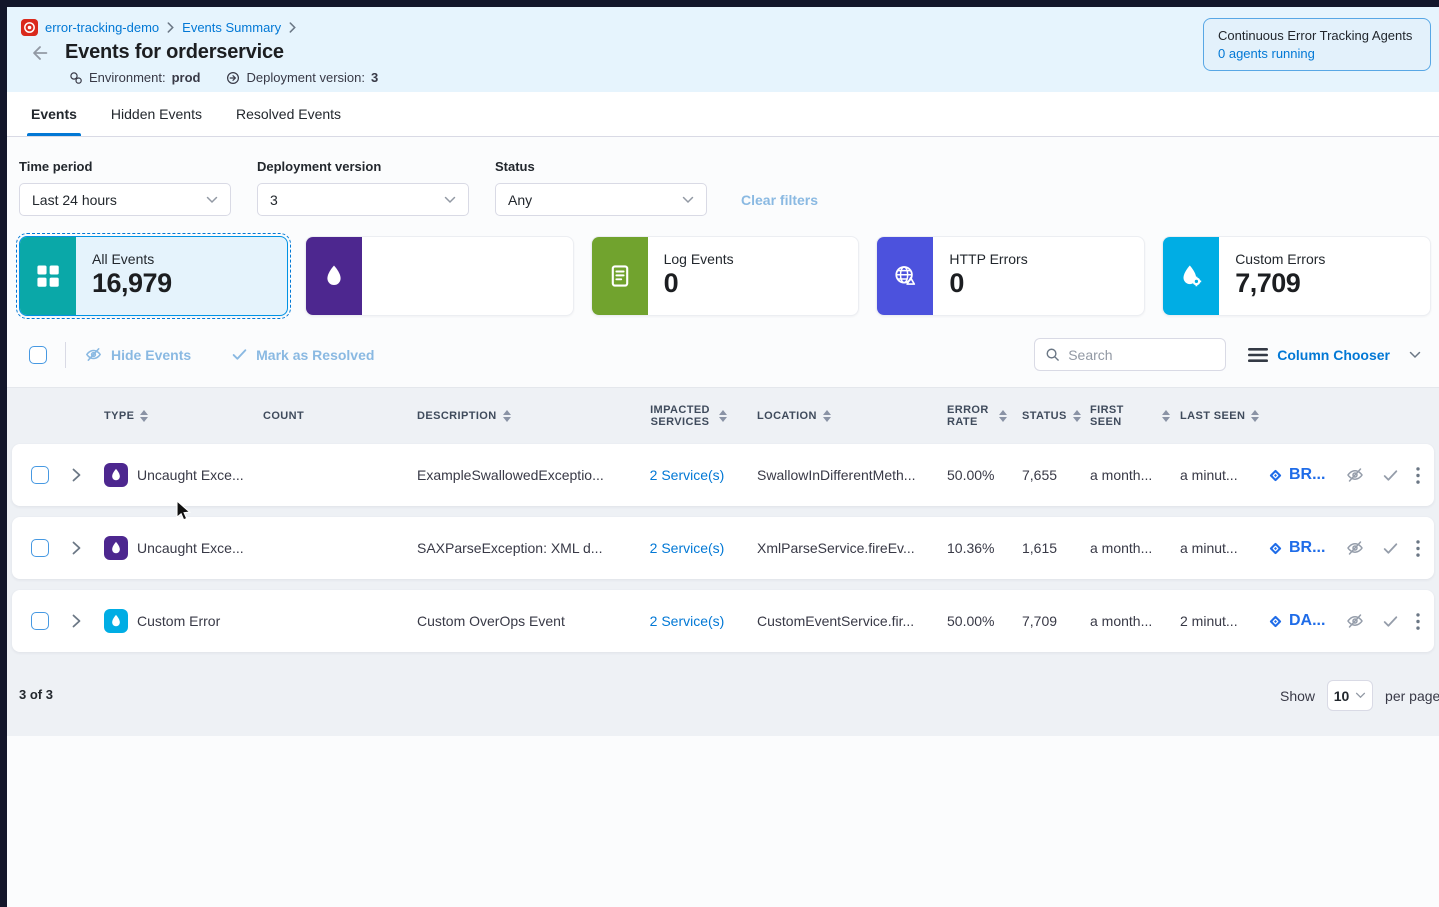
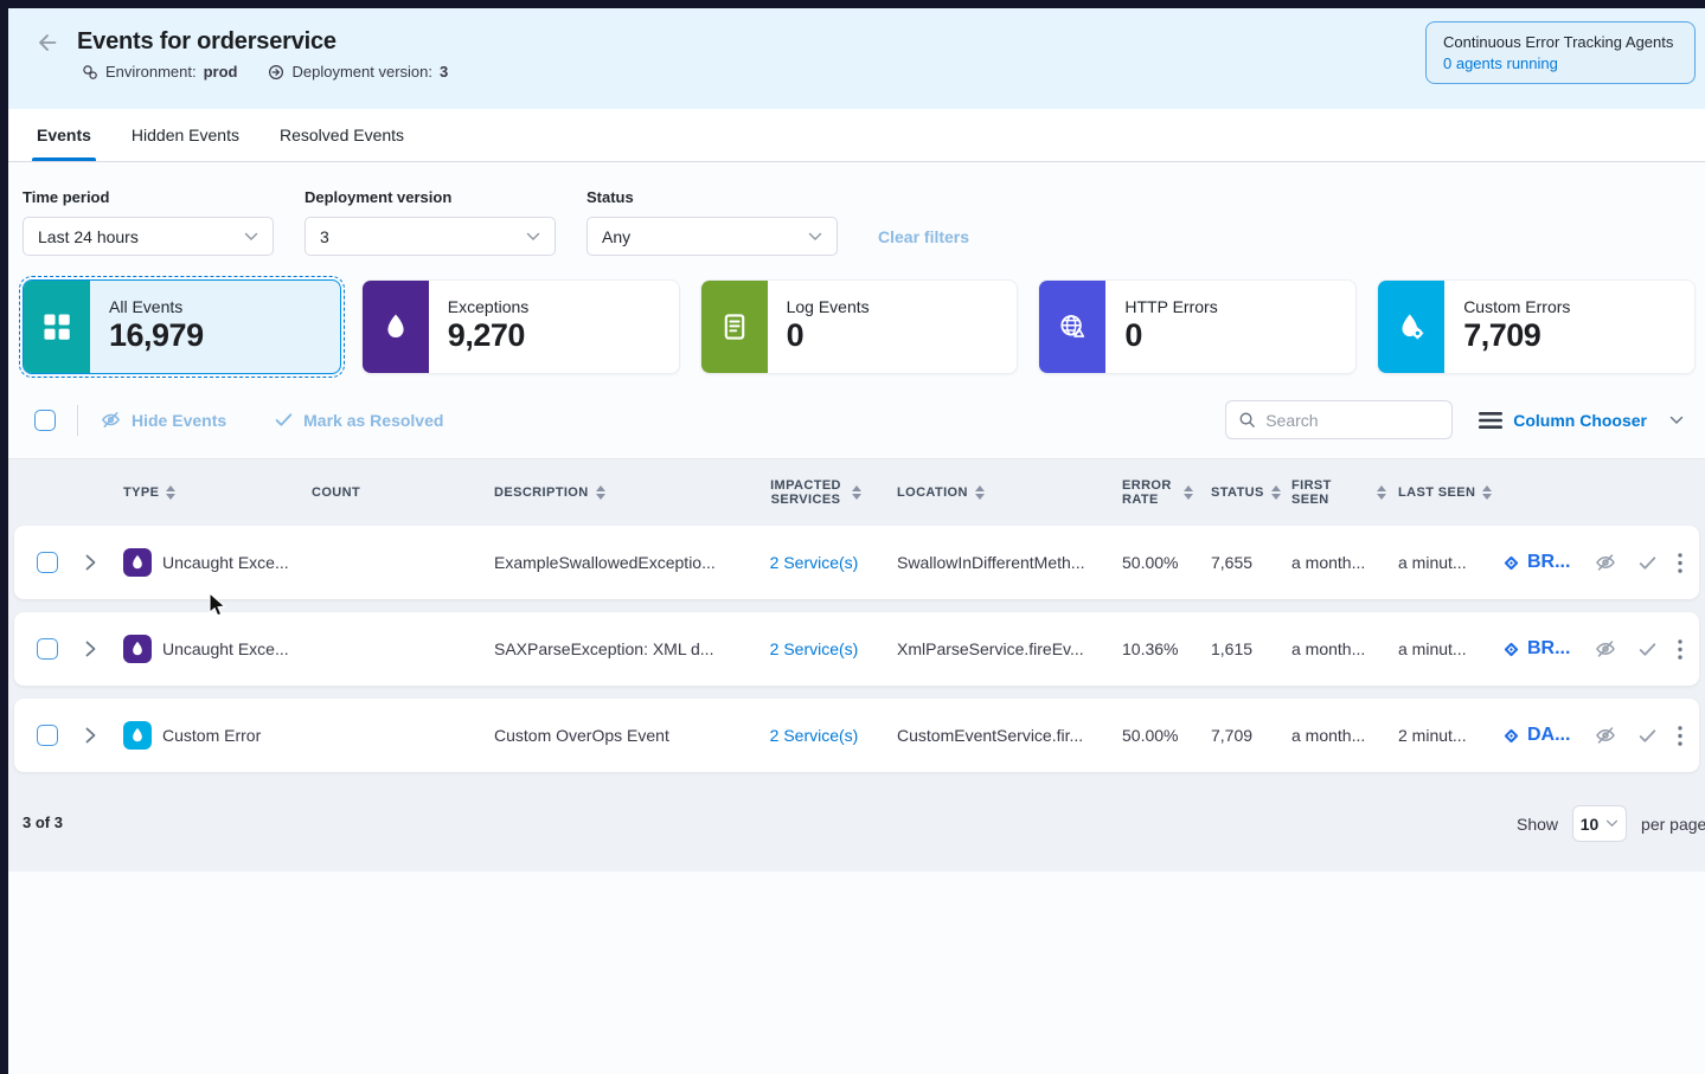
- error-tracking-demo
- Events Summary
  Events for orderservice
  Environment:
  prod
  Deployment version:
  3
  Continuous Error Tracking Agents
  0 agents running
  Events
  Hidden Events
  Resolved Events
  Time period
  Last 24 hours
  Deployment version
  3
  Status
  Any
  Clear filters
  All Events
  16,979
+ Exceptions
+ 9,270
  Log Events
  0
  HTTP Errors
  0
  Custom Errors
  7,709
  Hide Events
  Mark as Resolved
  Search
  Column Chooser
  TYPE
  COUNT
  DESCRIPTION
  IMPACTED SERVICES
  LOCATION
  ERROR RATE
  STATUS
  FIRST SEEN
  LAST SEEN
  Uncaught Exce...
  ExampleSwallowedExceptio...
  2 Service(s)
  SwallowInDifferentMeth...
  50.00%
  7,655
  a month...
  a minut...
  BR...
  Uncaught Exce...
  SAXParseException: XML d...
  2 Service(s)
  XmlParseService.fireEv...
  10.36%
  1,615
  a month...
  a minut...
  BR...
  Custom Error
  Custom OverOps Event
  2 Service(s)
  CustomEventService.fir...
  50.00%
  7,709
  a month...
  2 minut...
  DA...
  3 of 3
  Show
  10
  per page
